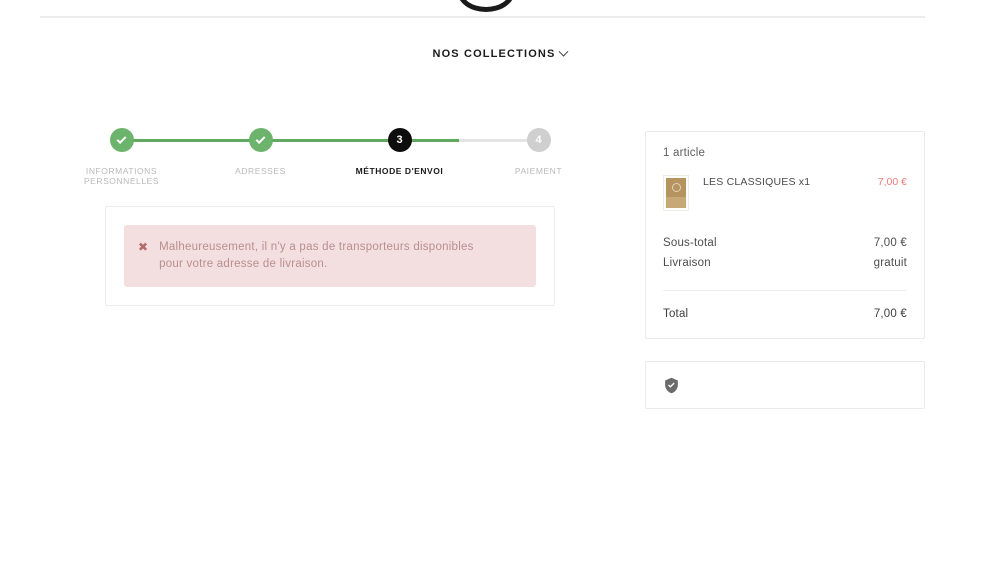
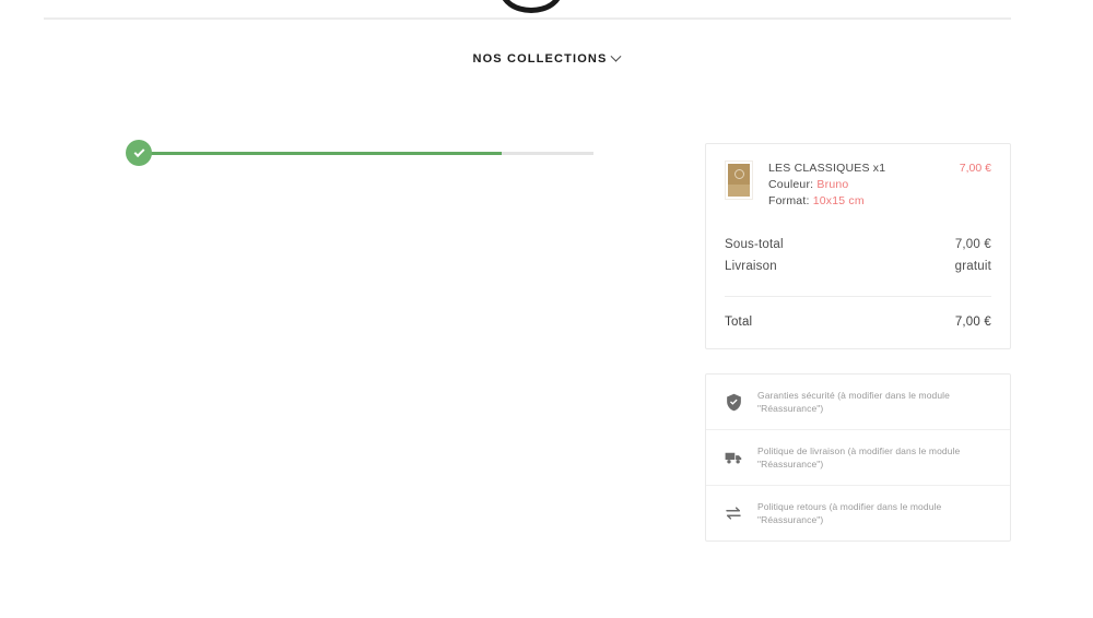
  NOS COLLECTIONS
- INFORMATIONS PERSONNELLES
- ADRESSES
- 3
- MÉTHODE D'ENVOI
- 4
- PAIEMENT
- ✖
- Malheureusement, il n'y a pas de transporteurs disponibles pour votre adresse de livraison.
- 1 article
  LES CLASSIQUES x1
+ Couleur: Bruno
+ Format: 10x15 cm
  7,00 €
  Sous-total
  7,00 €
  Livraison
  gratuit
  Total
  7,00 €
+ Garanties sécurité (à modifier dans le module "Réassurance")
+ Politique de livraison (à modifier dans le module "Réassurance")
+ Politique retours (à modifier dans le module "Réassurance")
